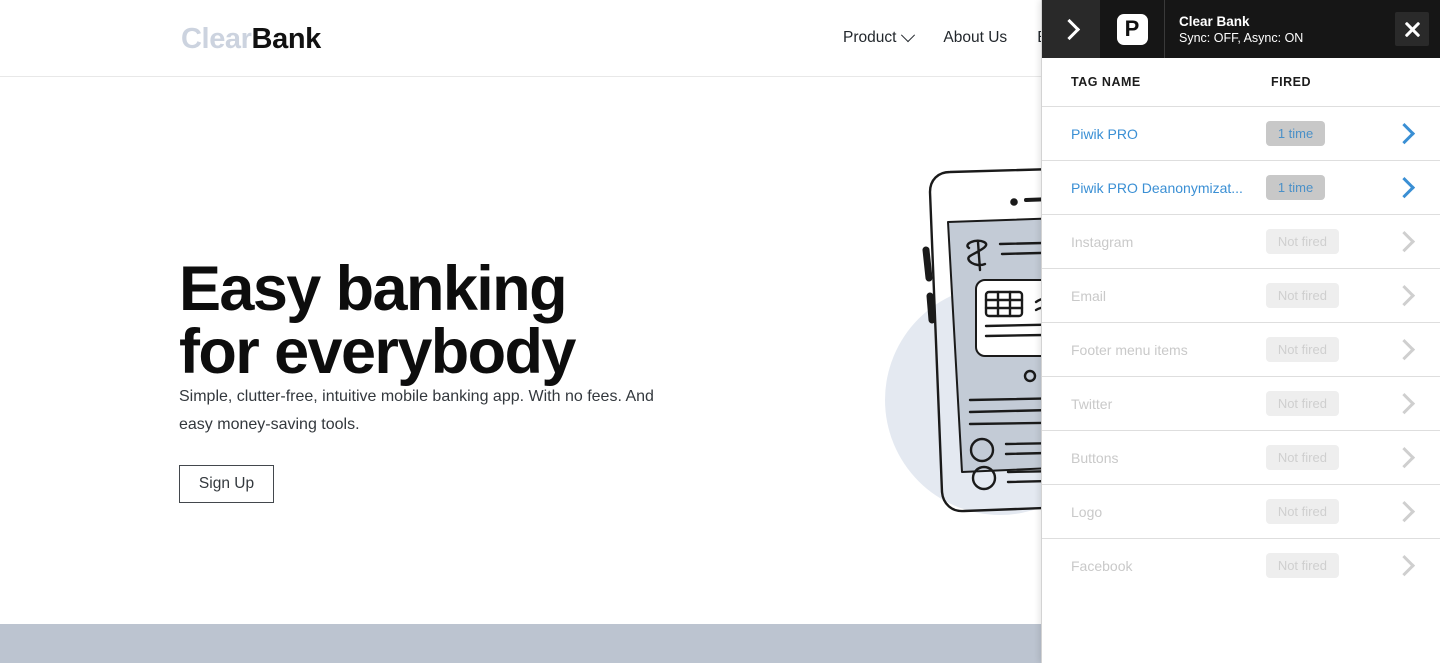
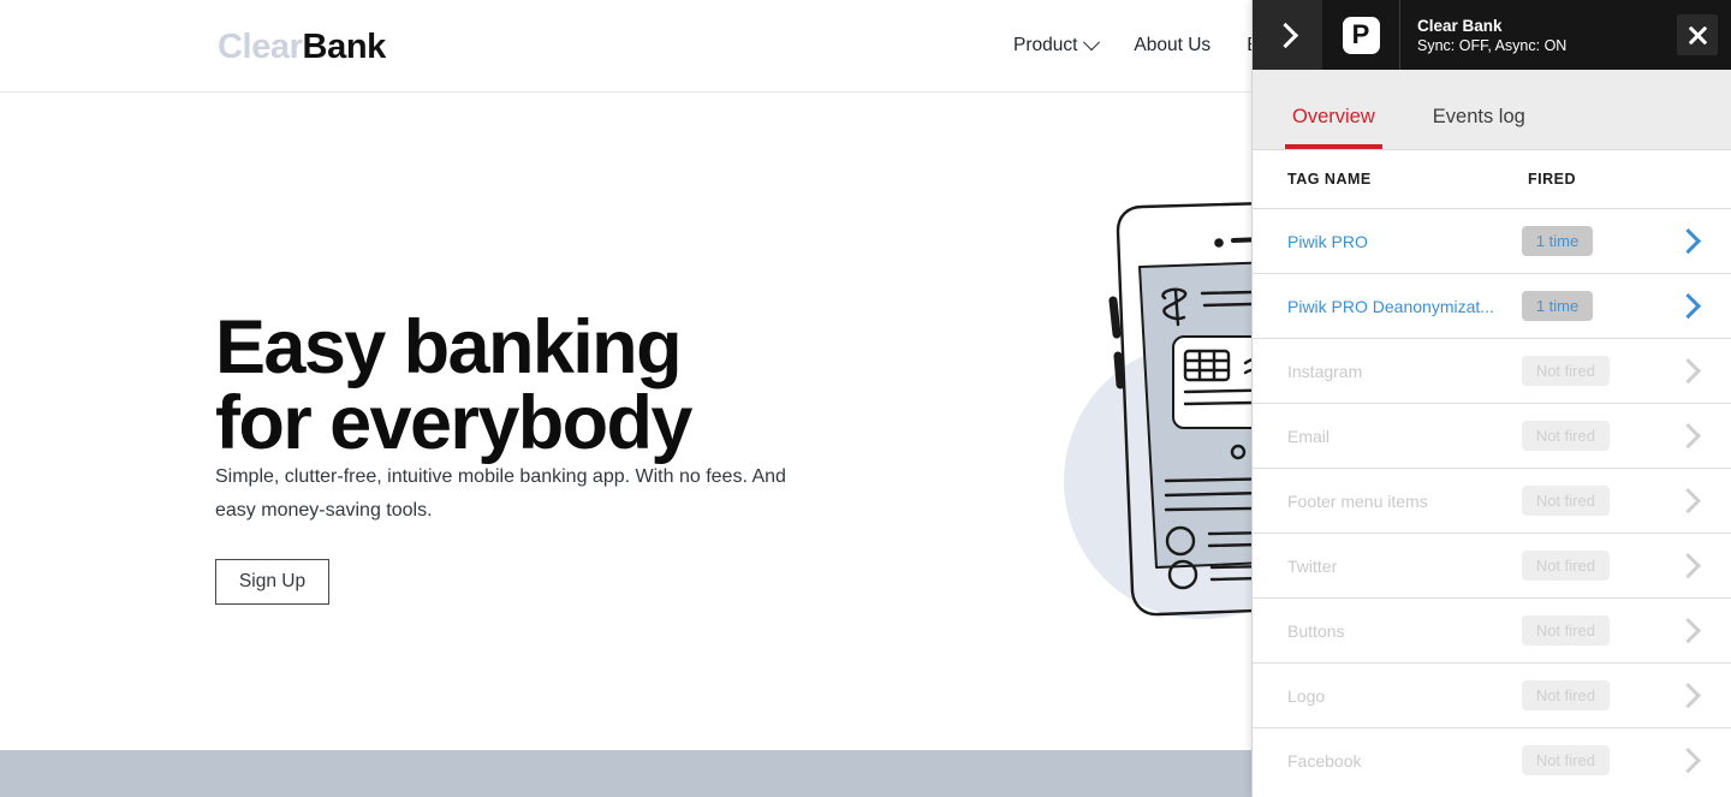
  ClearBank
  Product
  About Us
  Easy banking
  for everybody
  Simple, clutter-free, intuitive mobile banking app. With no fees. And easy money-saving tools.
  Sign Up
  P
  Clear Bank
  Sync: OFF, Async: ON
+ Overview
+ Events log
  TAG NAME
  FIRED
  Piwik PRO
  1 time
  Piwik PRO Deanonymizat...
  1 time
  Instagram
  Not fired
  Email
  Not fired
  Footer menu items
  Not fired
  Twitter
  Not fired
  Buttons
  Not fired
  Logo
  Not fired
  Facebook
  Not fired
